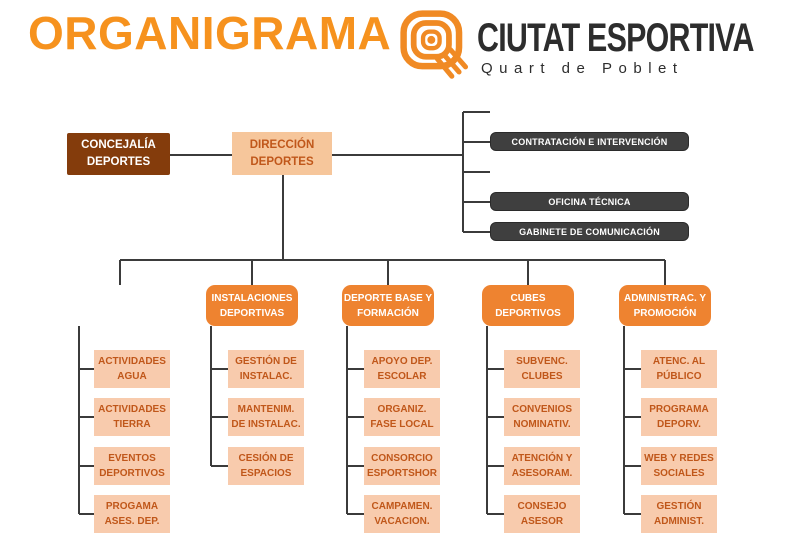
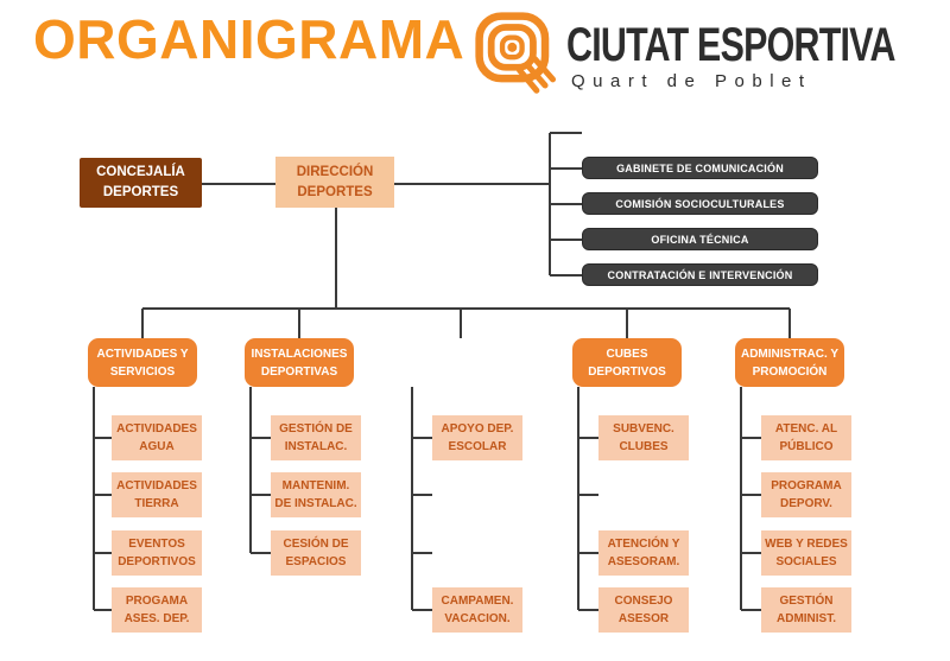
  ORGANIGRAMA
  CIUTAT ESPORTIVA
  Quart de Poblet
  CONCEJALÍA
  DEPORTES
  DIRECCIÓN
  DEPORTES
- CONTRATACIÓN E INTERVENCIÓN
+ GABINETE DE COMUNICACIÓN
+ COMISIÓN SOCIOCULTURALES
  OFICINA TÉCNICA
- GABINETE DE COMUNICACIÓN
+ CONTRATACIÓN E INTERVENCIÓN
+ ACTIVIDADES Y
+ SERVICIOS
  ACTIVIDADES
  AGUA
  ACTIVIDADES
  TIERRA
  EVENTOS
  DEPORTIVOS
  PROGAMA
  ASES. DEP.
  INSTALACIONES
  DEPORTIVAS
  GESTIÓN DE
  INSTALAC.
  MANTENIM.
  DE INSTALAC.
  CESIÓN DE
  ESPACIOS
- DEPORTE BASE Y
- FORMACIÓN
  APOYO DEP.
  ESCOLAR
- ORGANIZ.
- FASE LOCAL
- CONSORCIO
- ESPORTSHOR
  CAMPAMEN.
  VACACION.
  CUBES
  DEPORTIVOS
  SUBVENC.
  CLUBES
- CONVENIOS
- NOMINATIV.
  ATENCIÓN Y
  ASESORAM.
  CONSEJO
  ASESOR
  ADMINISTRAC. Y
  PROMOCIÓN
  ATENC. AL
  PÚBLICO
  PROGRAMA
  DEPORV.
  WEB Y REDES
  SOCIALES
  GESTIÓN
  ADMINIST.
